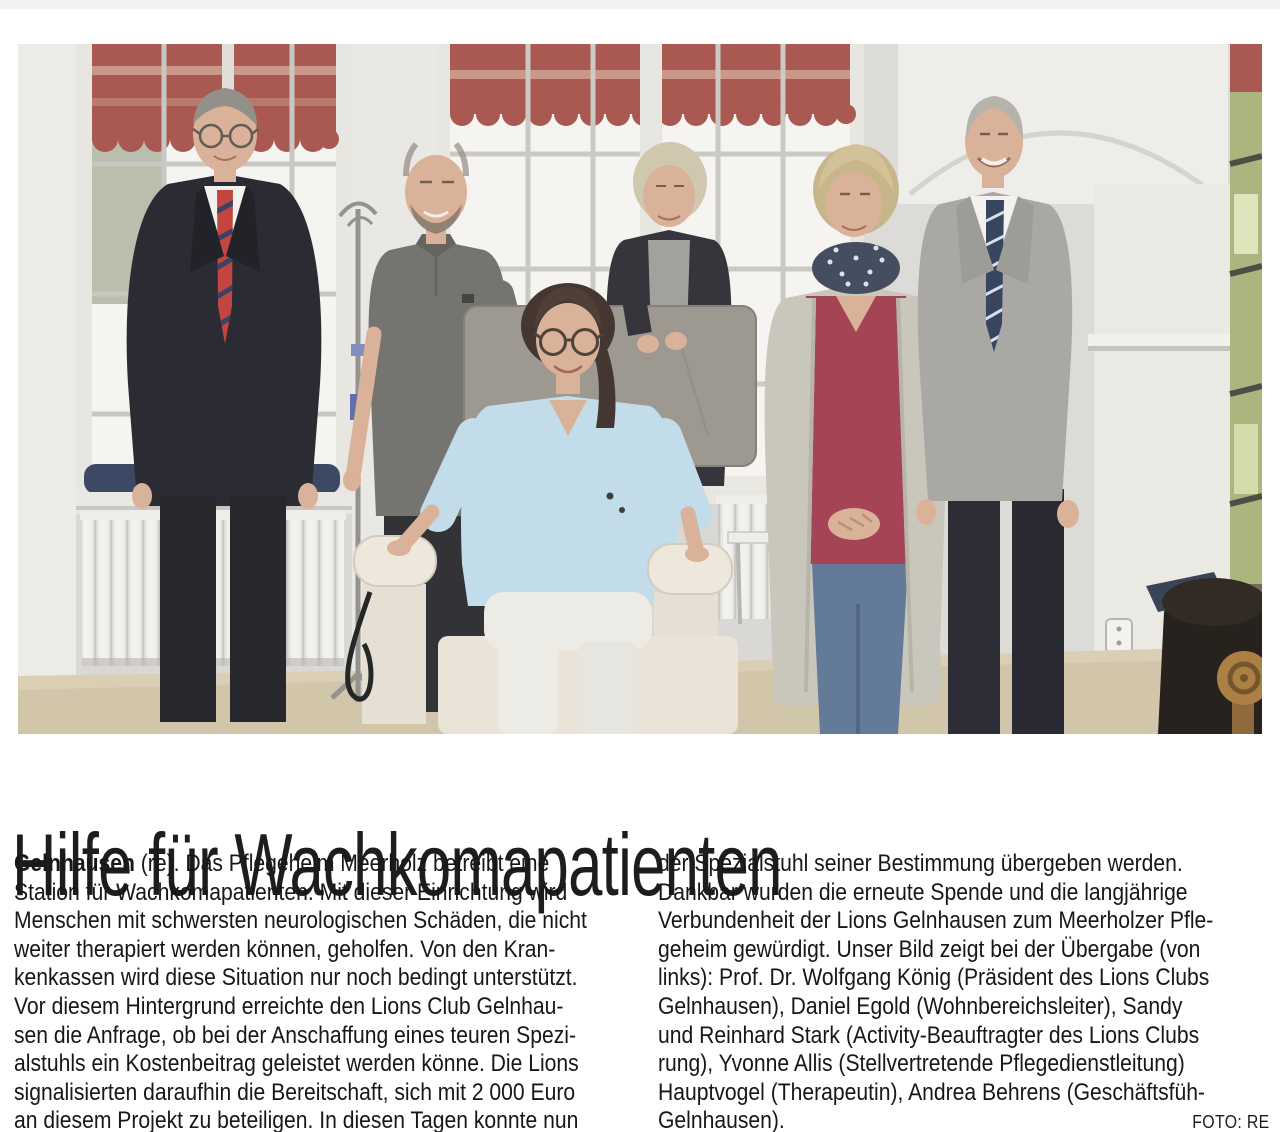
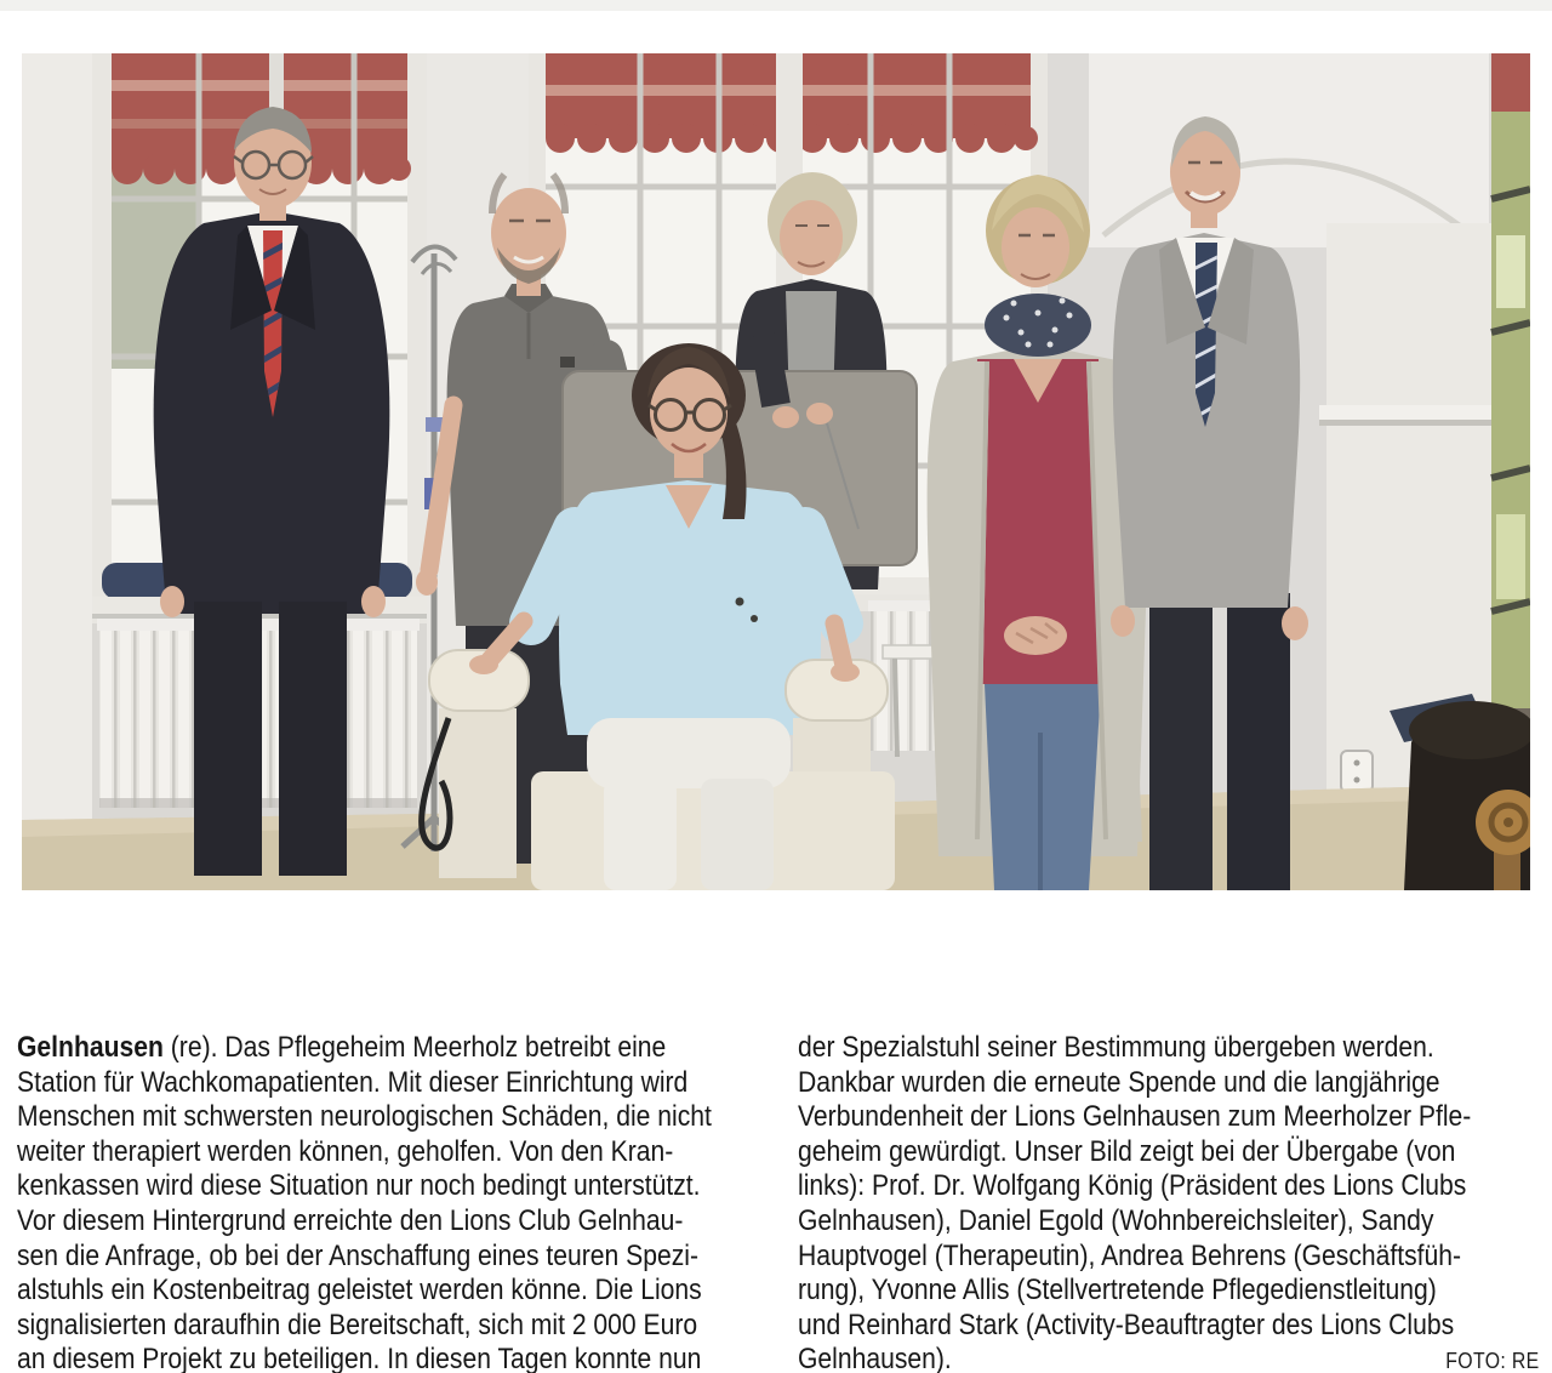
- Hilfe für Wachkomapatienten
  Gelnhausen (re). Das Pflegeheim Meerholz betreibt eine
  Station für Wachkomapatienten. Mit dieser Einrichtung wird
  Menschen mit schwersten neurologischen Schäden, die nicht
  weiter therapiert werden können, geholfen. Von den Kran-
  kenkassen wird diese Situation nur noch bedingt unterstützt.
  Vor diesem Hintergrund erreichte den Lions Club Gelnhau-
  sen die Anfrage, ob bei der Anschaffung eines teuren Spezi-
  alstuhls ein Kostenbeitrag geleistet werden könne. Die Lions
  signalisierten daraufhin die Bereitschaft, sich mit 2 000 Euro
  an diesem Projekt zu beteiligen. In diesen Tagen konnte nun
  der Spezialstuhl seiner Bestimmung übergeben werden.
  Dankbar wurden die erneute Spende und die langjährige
  Verbundenheit der Lions Gelnhausen zum Meerholzer Pfle-
  geheim gewürdigt. Unser Bild zeigt bei der Übergabe (von
  links): Prof. Dr. Wolfgang König (Präsident des Lions Clubs
  Gelnhausen), Daniel Egold (Wohnbereichsleiter), Sandy
- und Reinhard Stark (Activity-Beauftragter des Lions Clubs
+ Hauptvogel (Therapeutin), Andrea Behrens (Geschäftsfüh-
  rung), Yvonne Allis (Stellvertretende Pflegedienstleitung)
- Hauptvogel (Therapeutin), Andrea Behrens (Geschäftsfüh-
+ und Reinhard Stark (Activity-Beauftragter des Lions Clubs
  Gelnhausen).
  FOTO: RE
